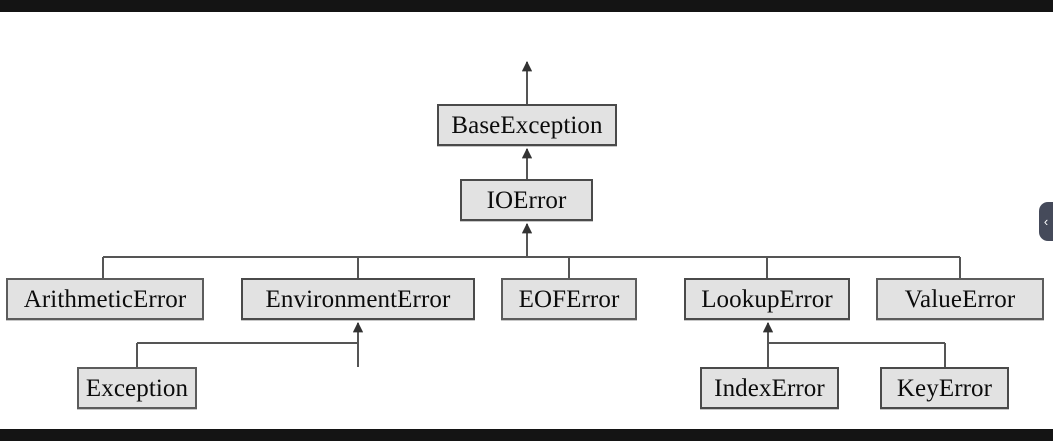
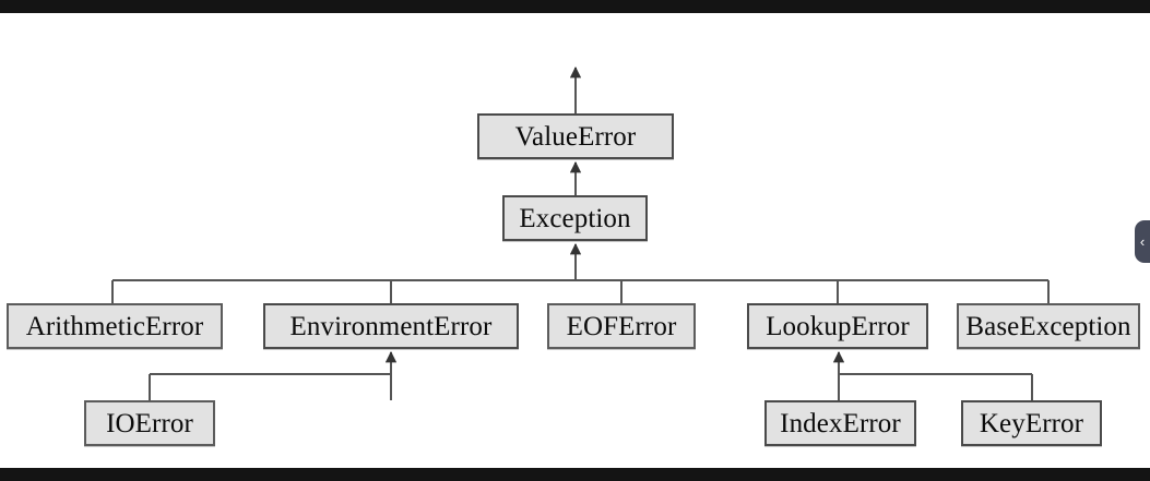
- BaseException
+ ValueError
- IOError
+ Exception
  ArithmeticError
  EnvironmentError
  EOFError
  LookupError
- ValueError
+ BaseException
- Exception
+ IOError
  IndexError
  KeyError
  ‹
